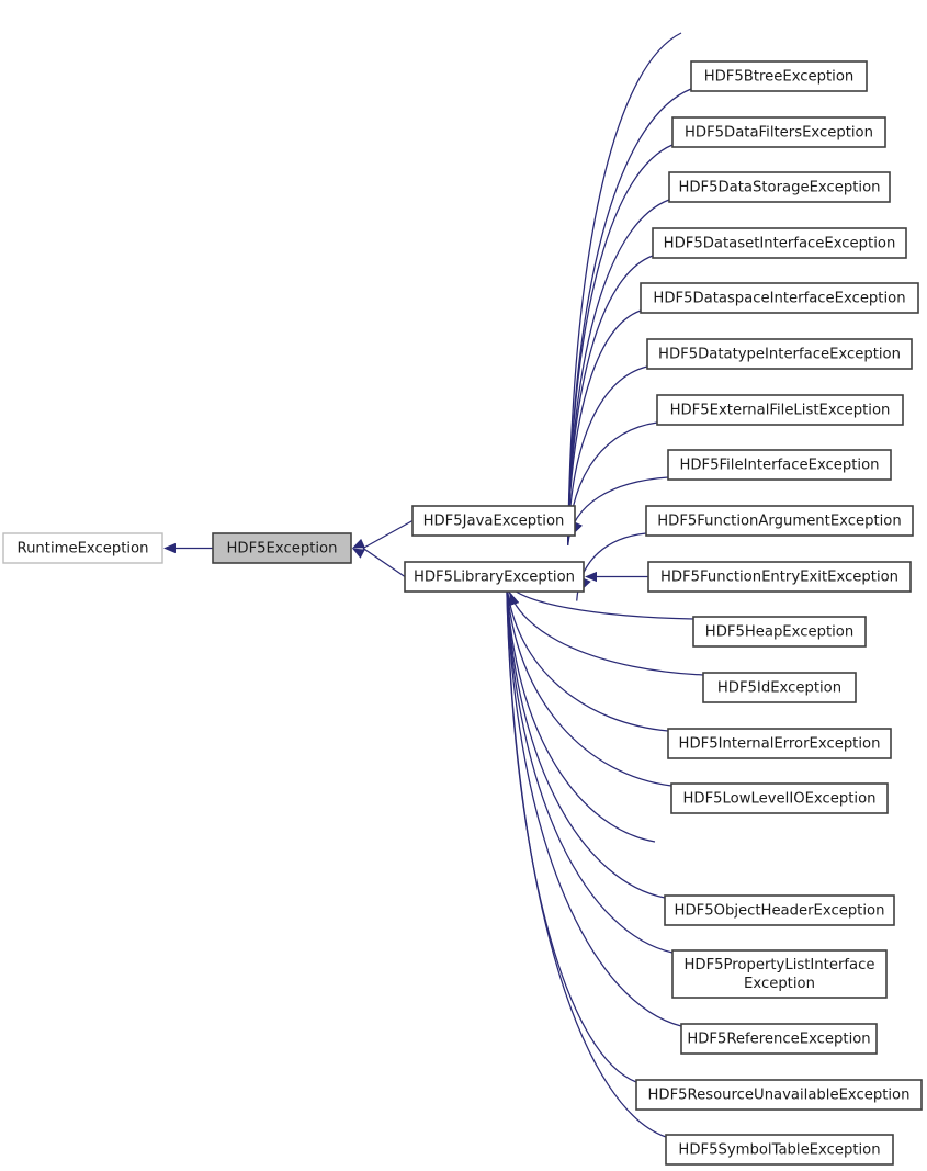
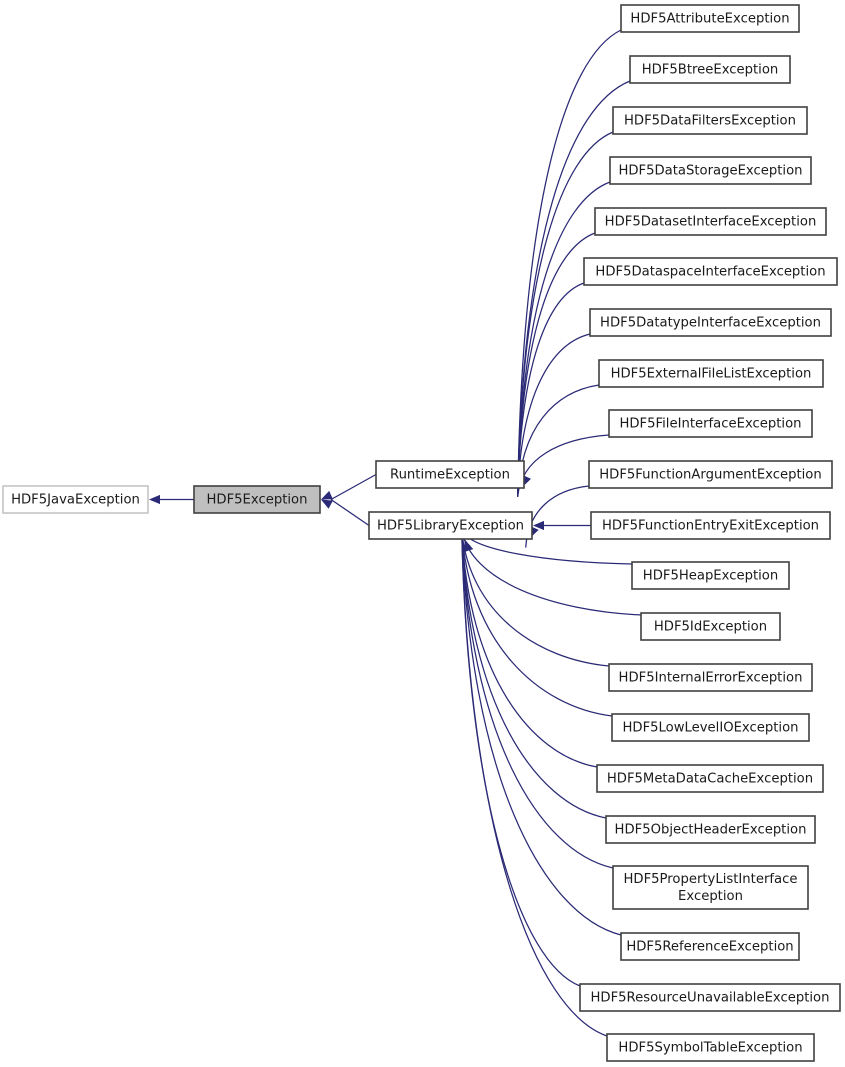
- RuntimeException
+ HDF5JavaException
  HDF5Exception
- HDF5JavaException
+ RuntimeException
  HDF5LibraryException
+ HDF5AttributeException
  HDF5BtreeException
  HDF5DataFiltersException
  HDF5DataStorageException
  HDF5DatasetInterfaceException
  HDF5DataspaceInterfaceException
  HDF5DatatypeInterfaceException
  HDF5ExternalFileListException
  HDF5FileInterfaceException
  HDF5FunctionArgumentException
  HDF5FunctionEntryExitException
  HDF5HeapException
  HDF5IdException
  HDF5InternalErrorException
  HDF5LowLevelIOException
+ HDF5MetaDataCacheException
  HDF5ObjectHeaderException
  HDF5PropertyListInterface
  Exception
  HDF5ReferenceException
  HDF5ResourceUnavailableException
  HDF5SymbolTableException
